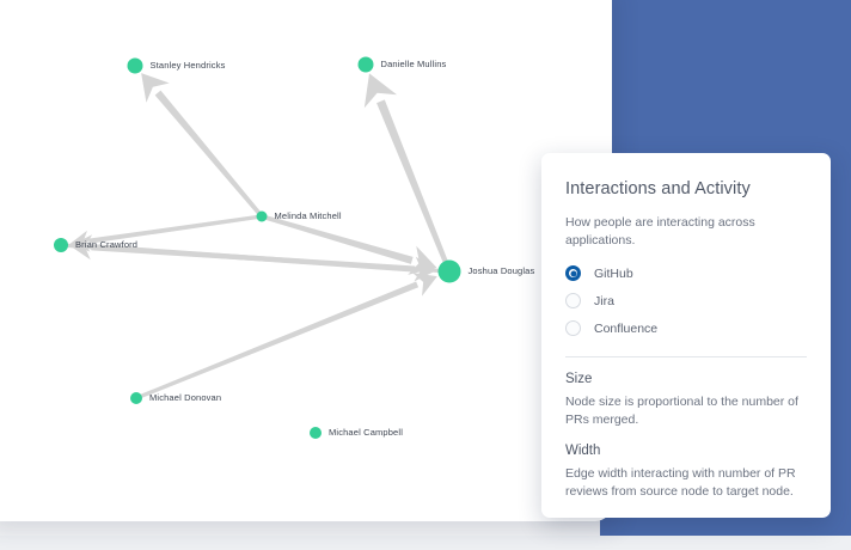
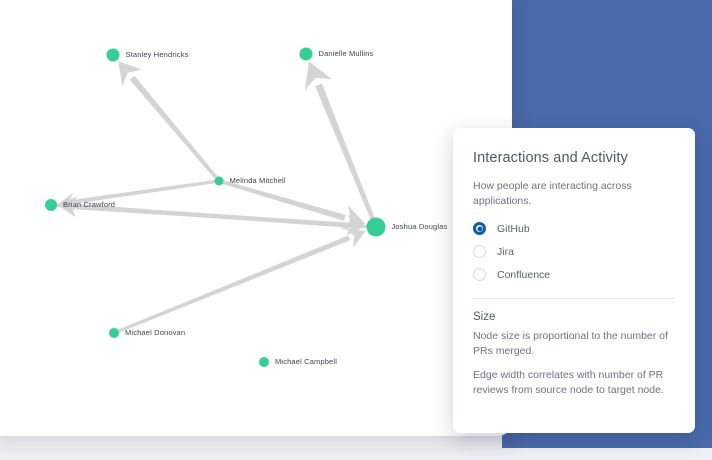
  Stanley Hendricks
  Danielle Mullins
  Melinda Mitchell
  Brian Crawford
  Joshua Douglas
  Michael Donovan
  Michael Campbell
  Interactions and Activity
  How people are interacting across applications.
  GitHub
  Jira
  Confluence
  Size
  Node size is proportional to the number of PRs merged.
- Width
- Edge width interacting with number of PR reviews from source node to target node.
+ Edge width correlates with number of PR reviews from source node to target node.
